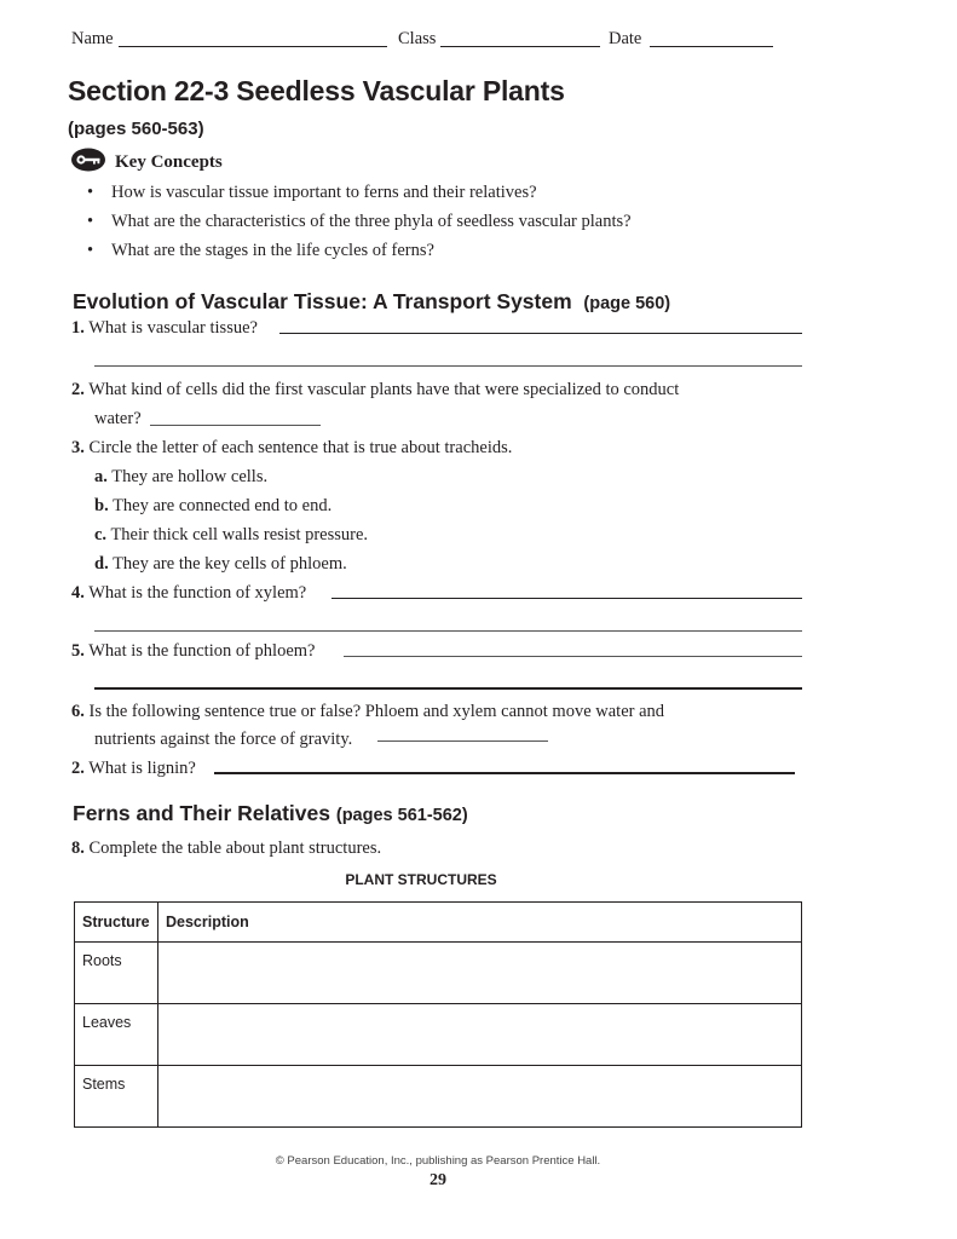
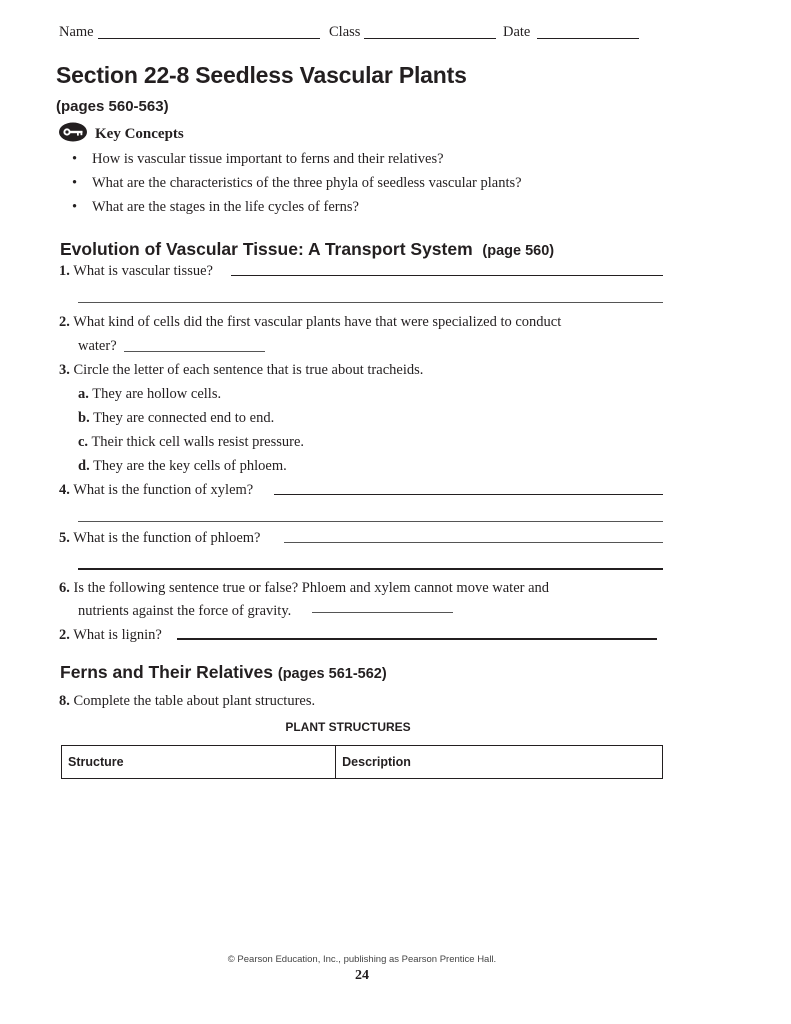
  Name
  Class
  Date
- Section 22-3 Seedless Vascular Plants
+ Section 22-8 Seedless Vascular Plants
  (pages 560-563)
  Key Concepts
  •
  How is vascular tissue important to ferns and their relatives?
  •
  What are the characteristics of the three phyla of seedless vascular plants?
  •
  What are the stages in the life cycles of ferns?
  Evolution of Vascular Tissue: A Transport System (page 560)
  1. What is vascular tissue?
  2. What kind of cells did the first vascular plants have that were specialized to conduct
  water?
  3. Circle the letter of each sentence that is true about tracheids.
  a. They are hollow cells.
  b. They are connected end to end.
  c. Their thick cell walls resist pressure.
  d. They are the key cells of phloem.
  4. What is the function of xylem?
  5. What is the function of phloem?
  6. Is the following sentence true or false? Phloem and xylem cannot move water and
  nutrients against the force of gravity.
  2. What is lignin?
  Ferns and Their Relatives (pages 561-562)
  8. Complete the table about plant structures.
  PLANT STRUCTURES
  Structure	Description
- Roots
- Leaves
- Stems
  © Pearson Education, Inc., publishing as Pearson Prentice Hall.
- 29
+ 24
